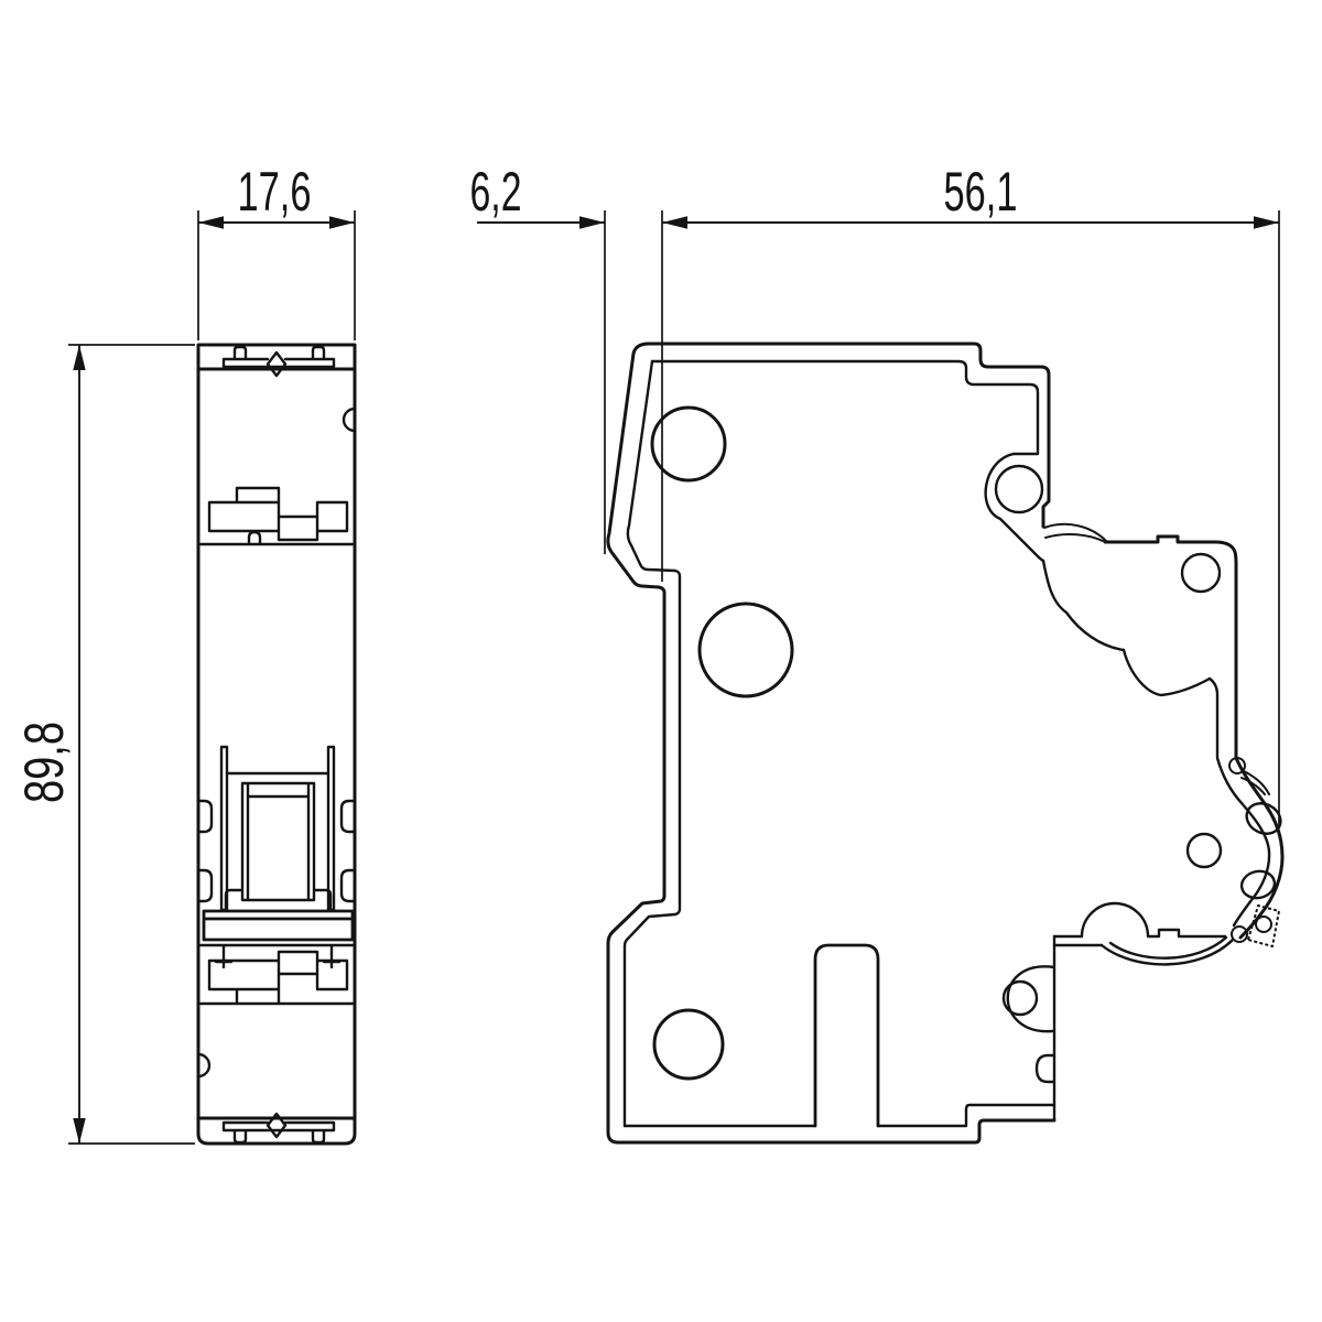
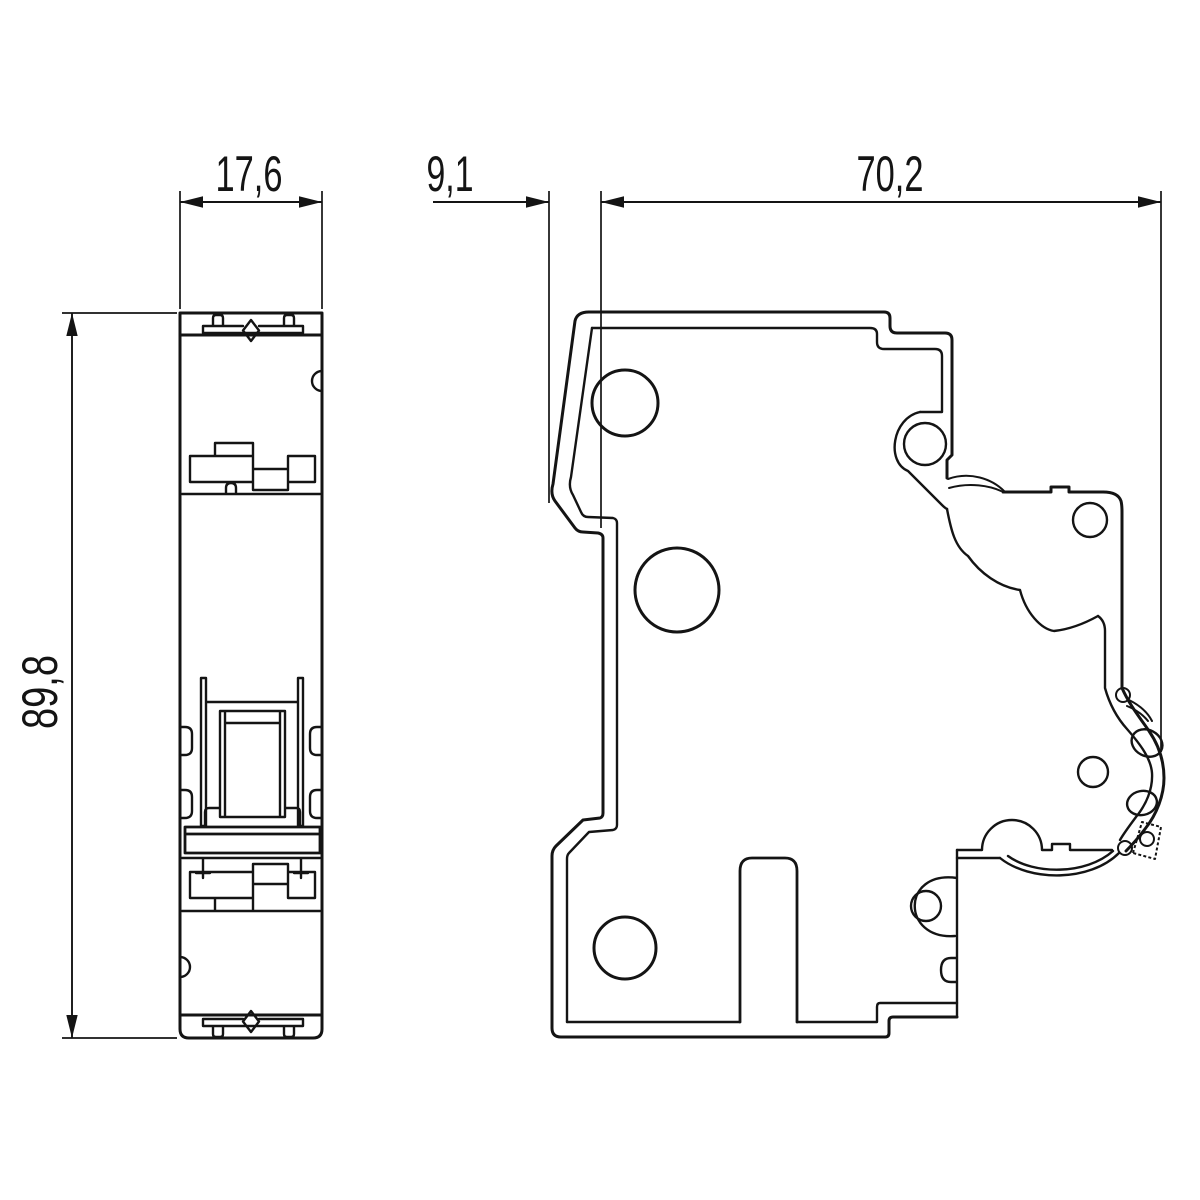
  17,6
- 6,2
+ 9,1
- 56,1
+ 70,2
